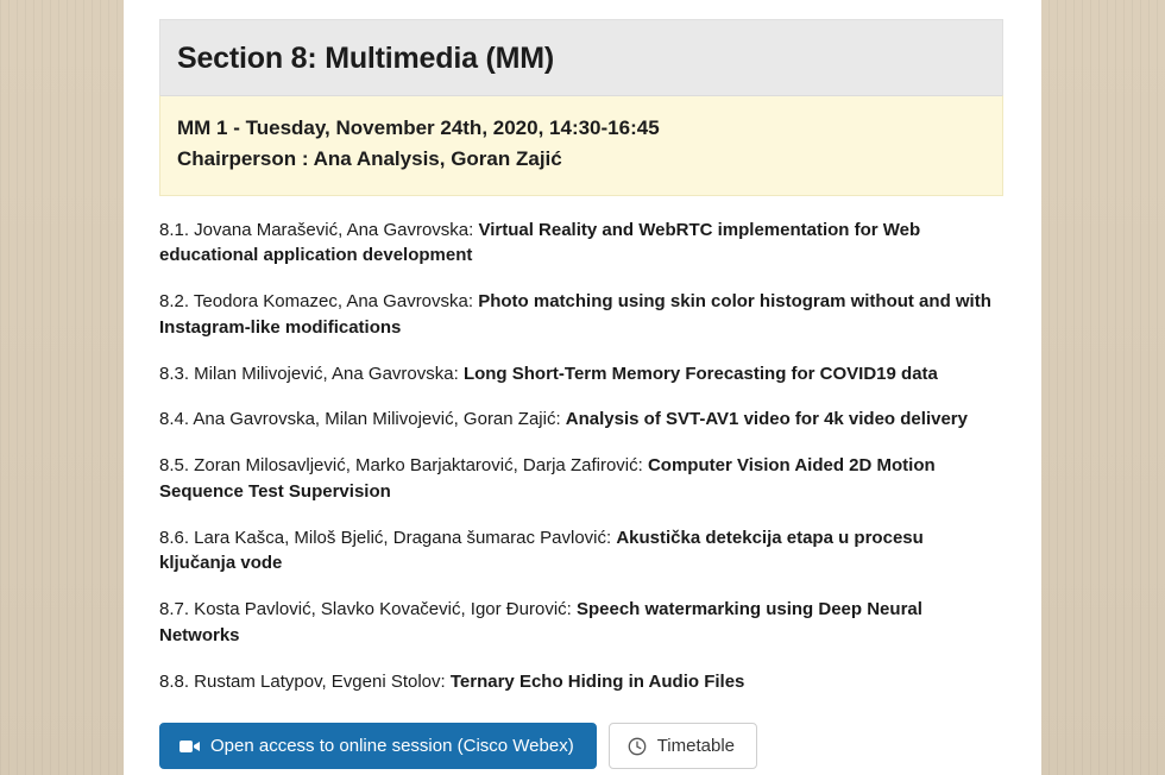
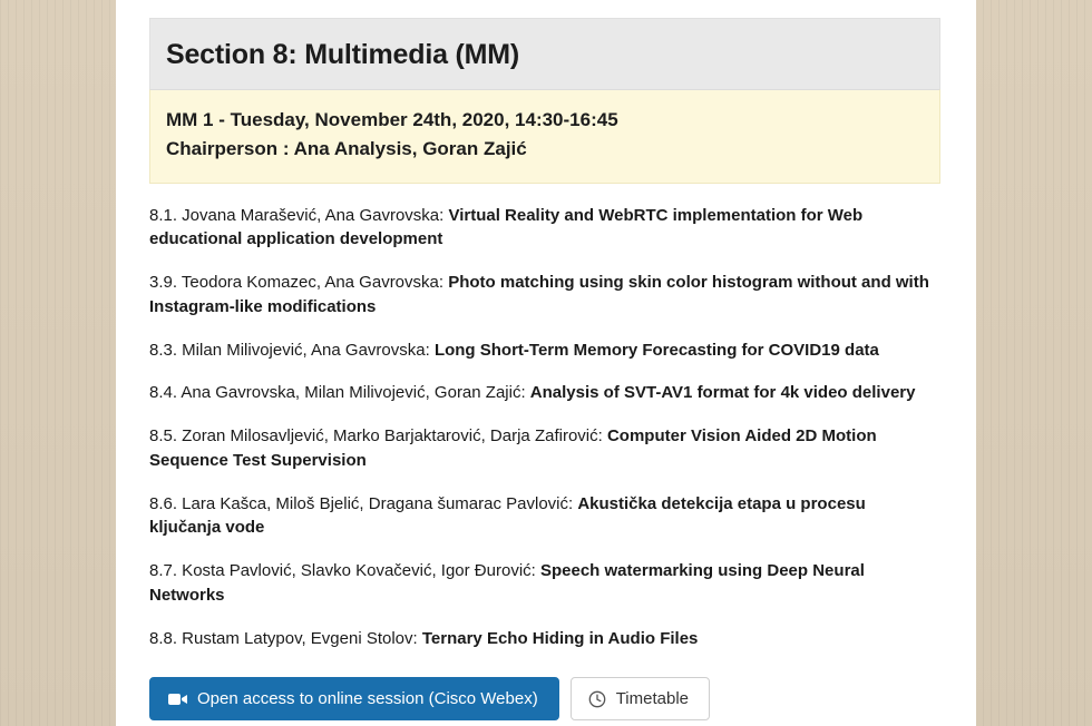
  Section 8: Multimedia (MM)
  MM 1 - Tuesday, November 24th, 2020, 14:30-16:45
  Chairperson : Ana Analysis, Goran Zajić
  8.1. Jovana Marašević, Ana Gavrovska: Virtual Reality and WebRTC implementation for Web educational application development
- 8.2. Teodora Komazec, Ana Gavrovska: Photo matching using skin color histogram without and with Instagram-like modifications
+ 3.9. Teodora Komazec, Ana Gavrovska: Photo matching using skin color histogram without and with Instagram-like modifications
  8.3. Milan Milivojević, Ana Gavrovska: Long Short-Term Memory Forecasting for COVID19 data
- 8.4. Ana Gavrovska, Milan Milivojević, Goran Zajić: Analysis of SVT-AV1 video for 4k video delivery
+ 8.4. Ana Gavrovska, Milan Milivojević, Goran Zajić: Analysis of SVT-AV1 format for 4k video delivery
  8.5. Zoran Milosavljević, Marko Barjaktarović, Darja Zafirović: Computer Vision Aided 2D Motion Sequence Test Supervision
  8.6. Lara Kašca, Miloš Bjelić, Dragana šumarac Pavlović: Akustička detekcija etapa u procesu ključanja vode
  8.7. Kosta Pavlović, Slavko Kovačević, Igor Đurović: Speech watermarking using Deep Neural Networks
  8.8. Rustam Latypov, Evgeni Stolov: Ternary Echo Hiding in Audio Files
  Open access to online session (Cisco Webex)
  Timetable
